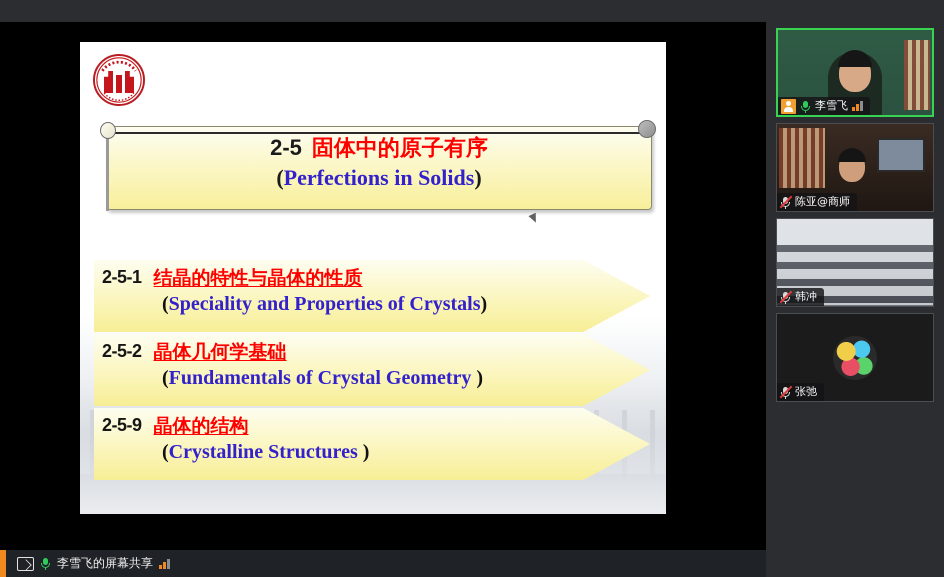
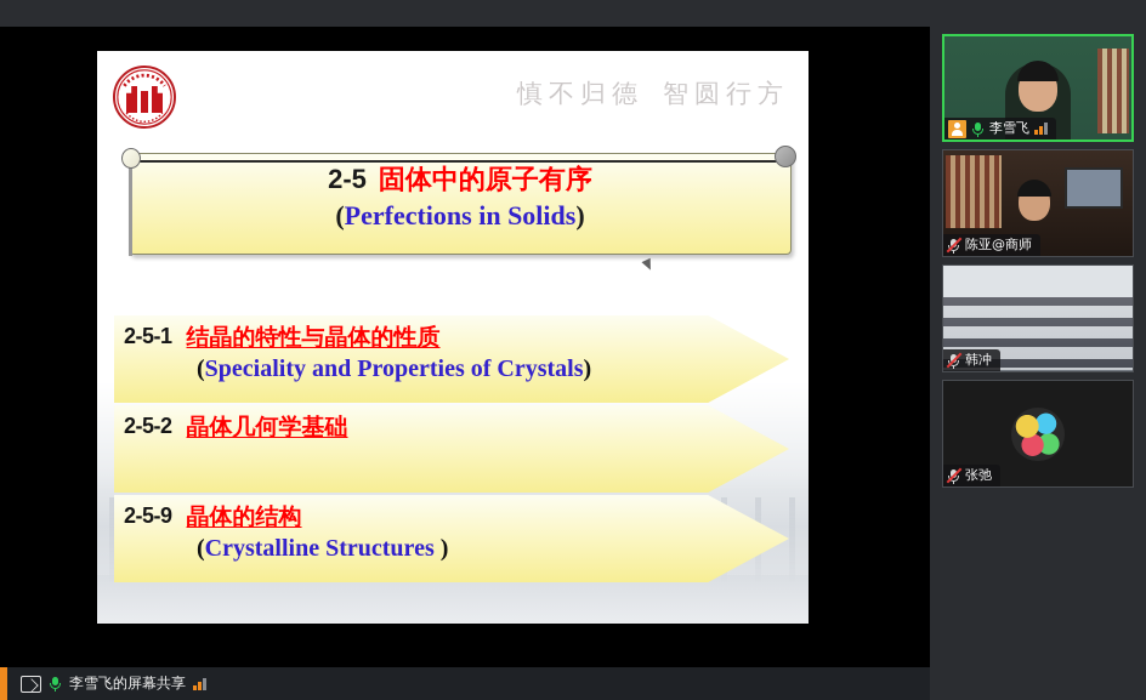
+ 慎不归德
+ 智圆行方
  2-5 固体中的原子有序
  (Perfections in Solids)
  2-5-1
  结晶的特性与晶体的性质
  (Speciality and Properties of Crystals)
  2-5-2
  晶体几何学基础
- (Fundamentals of Crystal Geometry )
  2-5-9
  晶体的结构
  (Crystalline Structures )
  李雪飞的屏幕共享
  李雪飞
  陈亚@商师
  韩冲
  张弛
